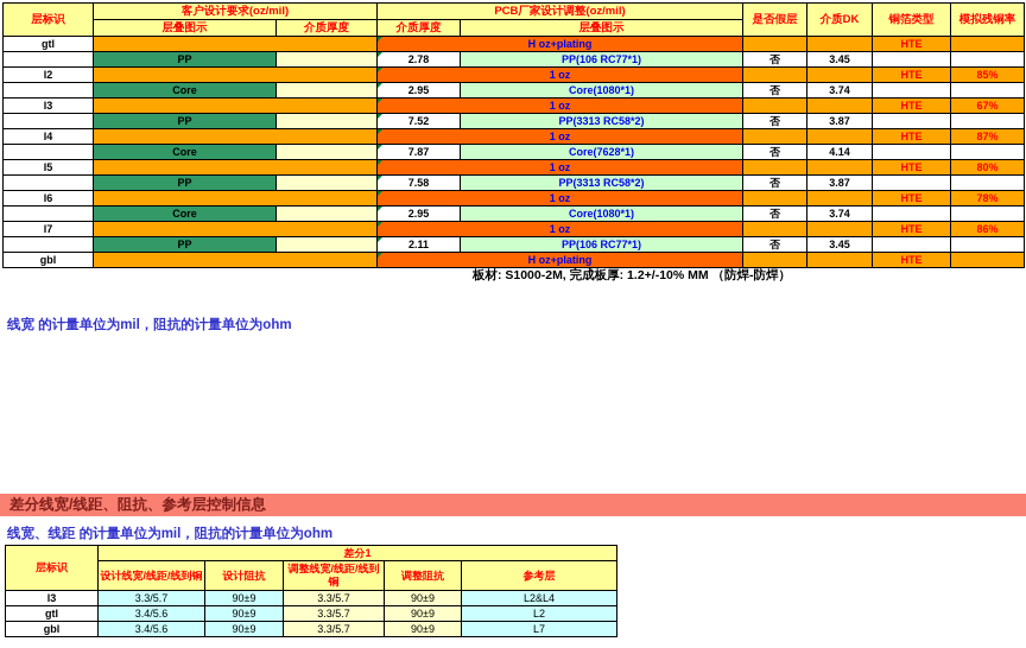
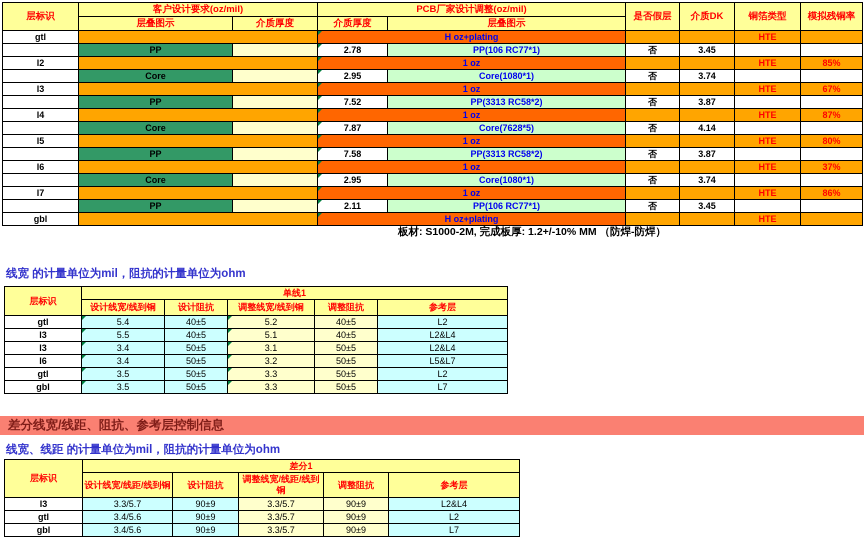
  层标识	客户设计要求(oz/mil)	PCB厂家设计调整(oz/mil)	是否假层	介质DK	铜箔类型	模拟残铜率
  层叠图示	介质厚度	介质厚度	层叠图示
  gtl		H oz+plating			HTE
  	PP		2.78	PP(106 RC77*1)	否	3.45
  l2		1 oz			HTE	85%
  	Core		2.95	Core(1080*1)	否	3.74
  l3		1 oz			HTE	67%
  	PP		7.52	PP(3313 RC58*2)	否	3.87
  l4		1 oz			HTE	87%
- 	Core		7.87	Core(7628*1)	否	4.14
+ 	Core		7.87	Core(7628*5)	否	4.14
  l5		1 oz			HTE	80%
  	PP		7.58	PP(3313 RC58*2)	否	3.87
- l6		1 oz			HTE	78%
+ l6		1 oz			HTE	37%
  	Core		2.95	Core(1080*1)	否	3.74
  l7		1 oz			HTE	86%
  	PP		2.11	PP(106 RC77*1)	否	3.45
  gbl		H oz+plating			HTE
  板材: S1000-2M, 完成板厚: 1.2+/-10% MM （防焊-防焊）
  线宽 的计量单位为mil，阻抗的计量单位为ohm
+ 层标识	单线1
+ 设计线宽/线到铜	设计阻抗	调整线宽/线到铜	调整阻抗	参考层
+ gtl	5.4	40±5	5.2	40±5	L2
+ l3	5.5	40±5	5.1	40±5	L2&L4
+ l3	3.4	50±5	3.1	50±5	L2&L4
+ l6	3.4	50±5	3.2	50±5	L5&L7
+ gtl	3.5	50±5	3.3	50±5	L2
+ gbl	3.5	50±5	3.3	50±5	L7
  差分线宽/线距、阻抗、参考层控制信息
  线宽、线距 的计量单位为mil，阻抗的计量单位为ohm
  层标识	差分1
  设计线宽/线距/线到铜	设计阻抗	调整线宽/线距/线到铜	调整阻抗	参考层
  l3	3.3/5.7	90±9	3.3/5.7	90±9	L2&L4
  gtl	3.4/5.6	90±9	3.3/5.7	90±9	L2
  gbl	3.4/5.6	90±9	3.3/5.7	90±9	L7
